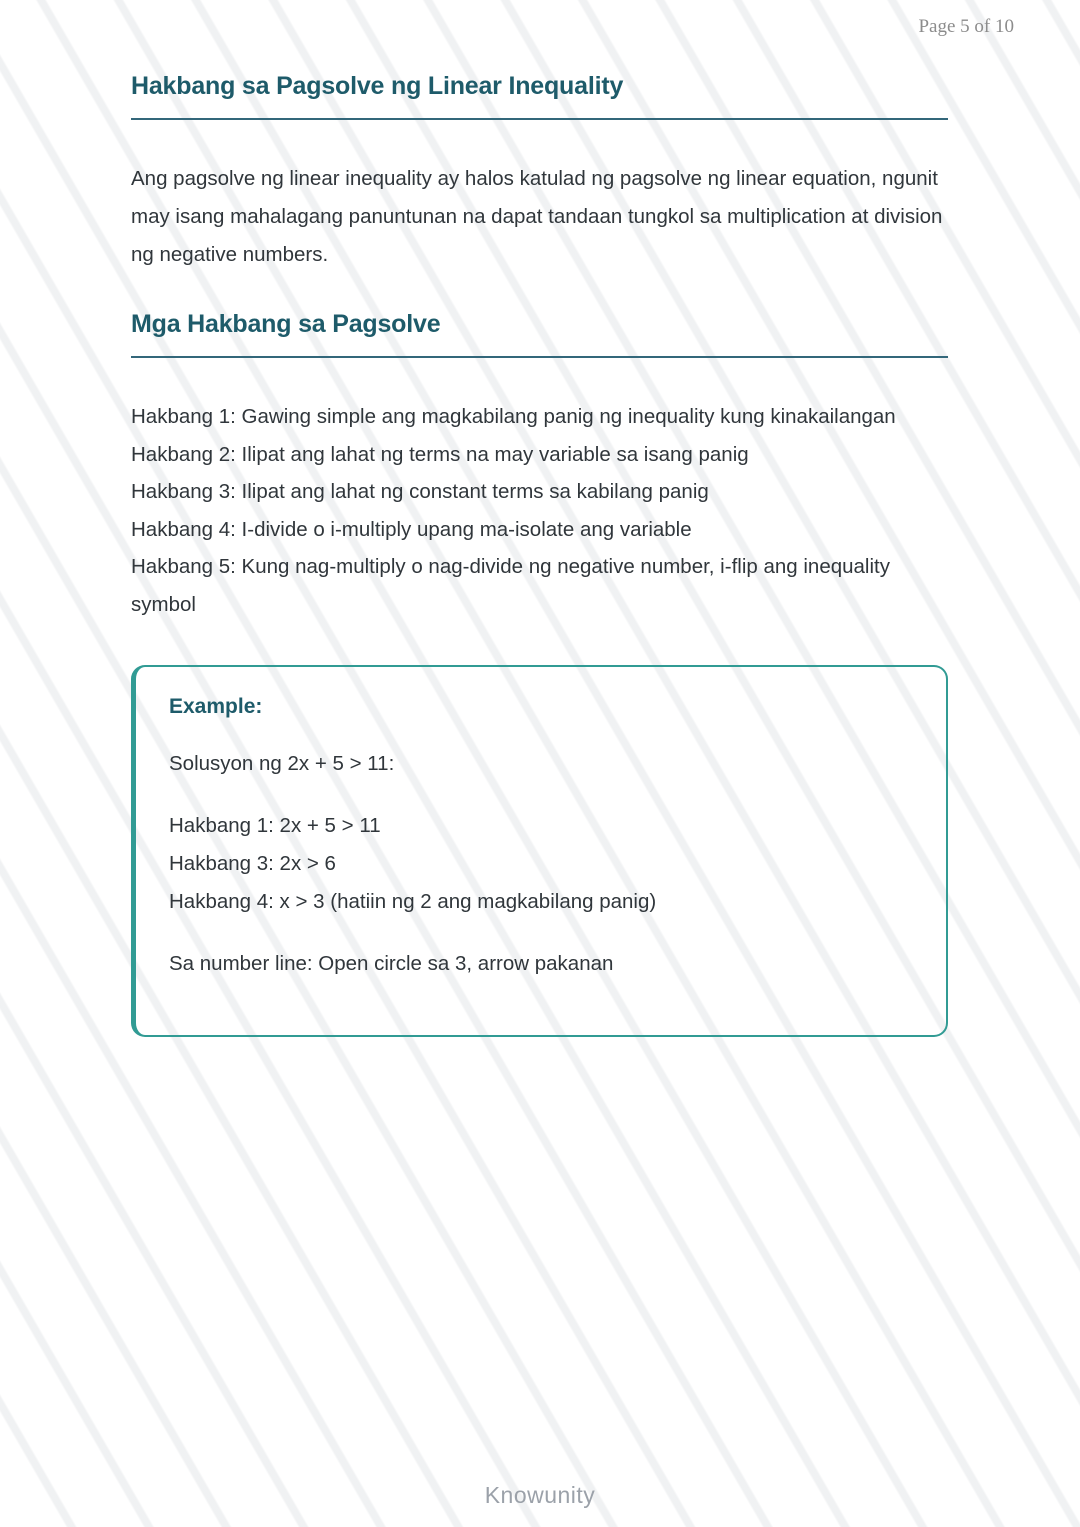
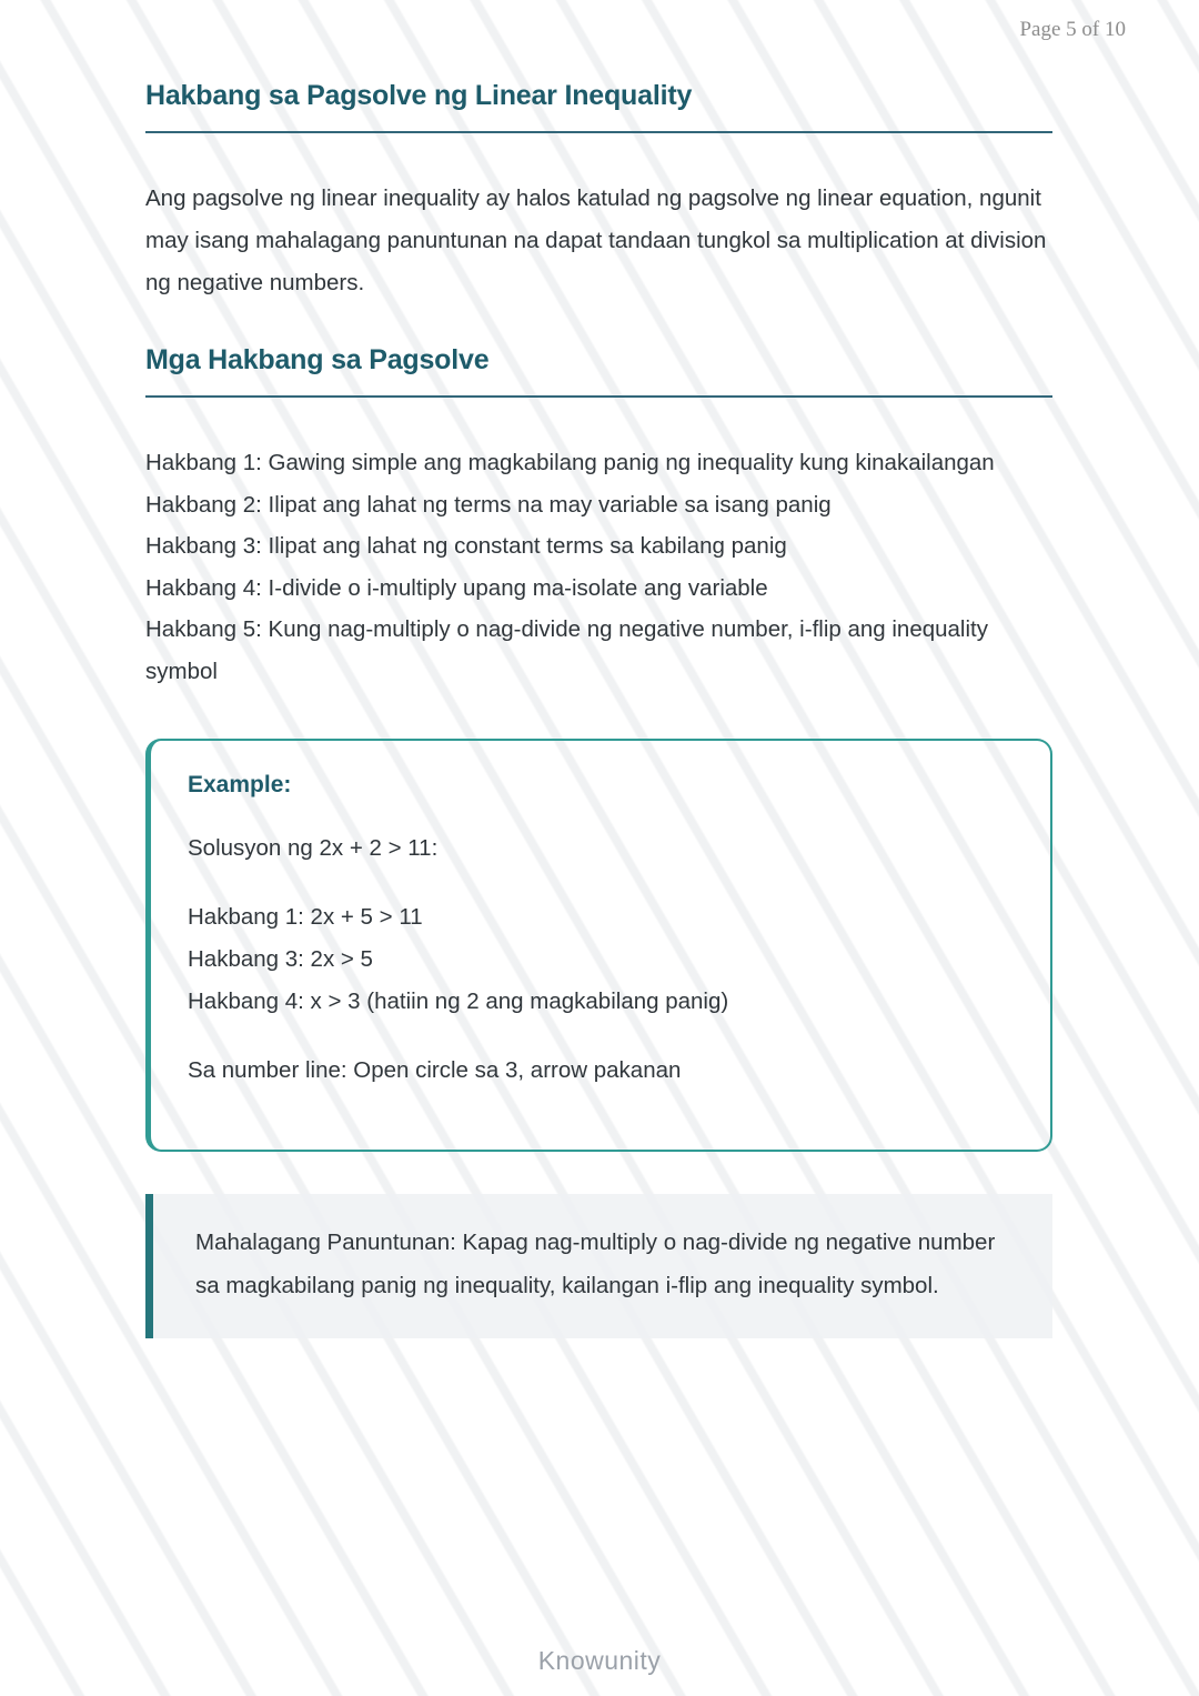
  Page 5 of 10
  Hakbang sa Pagsolve ng Linear Inequality
  Ang pagsolve ng linear inequality ay halos katulad ng pagsolve ng linear equation, ngunit may isang mahalagang panuntunan na dapat tandaan tungkol sa multiplication at division ng negative numbers.
  Mga Hakbang sa Pagsolve
  Hakbang 1: Gawing simple ang magkabilang panig ng inequality kung kinakailangan
  Hakbang 2: Ilipat ang lahat ng terms na may variable sa isang panig
  Hakbang 3: Ilipat ang lahat ng constant terms sa kabilang panig
  Hakbang 4: I-divide o i-multiply upang ma-isolate ang variable
  Hakbang 5: Kung nag-multiply o nag-divide ng negative number, i-flip ang inequality symbol
  Example:
- Solusyon ng 2x + 5 > 11:
+ Solusyon ng 2x + 2 > 11:
  Hakbang 1: 2x + 5 > 11
- Hakbang 3: 2x > 6
+ Hakbang 3: 2x > 5
  Hakbang 4: x > 3 (hatiin ng 2 ang magkabilang panig)
  Sa number line: Open circle sa 3, arrow pakanan
+ Mahalagang Panuntunan: Kapag nag-multiply o nag-divide ng negative number sa magkabilang panig ng inequality, kailangan i-flip ang inequality symbol.
  Knowunity
